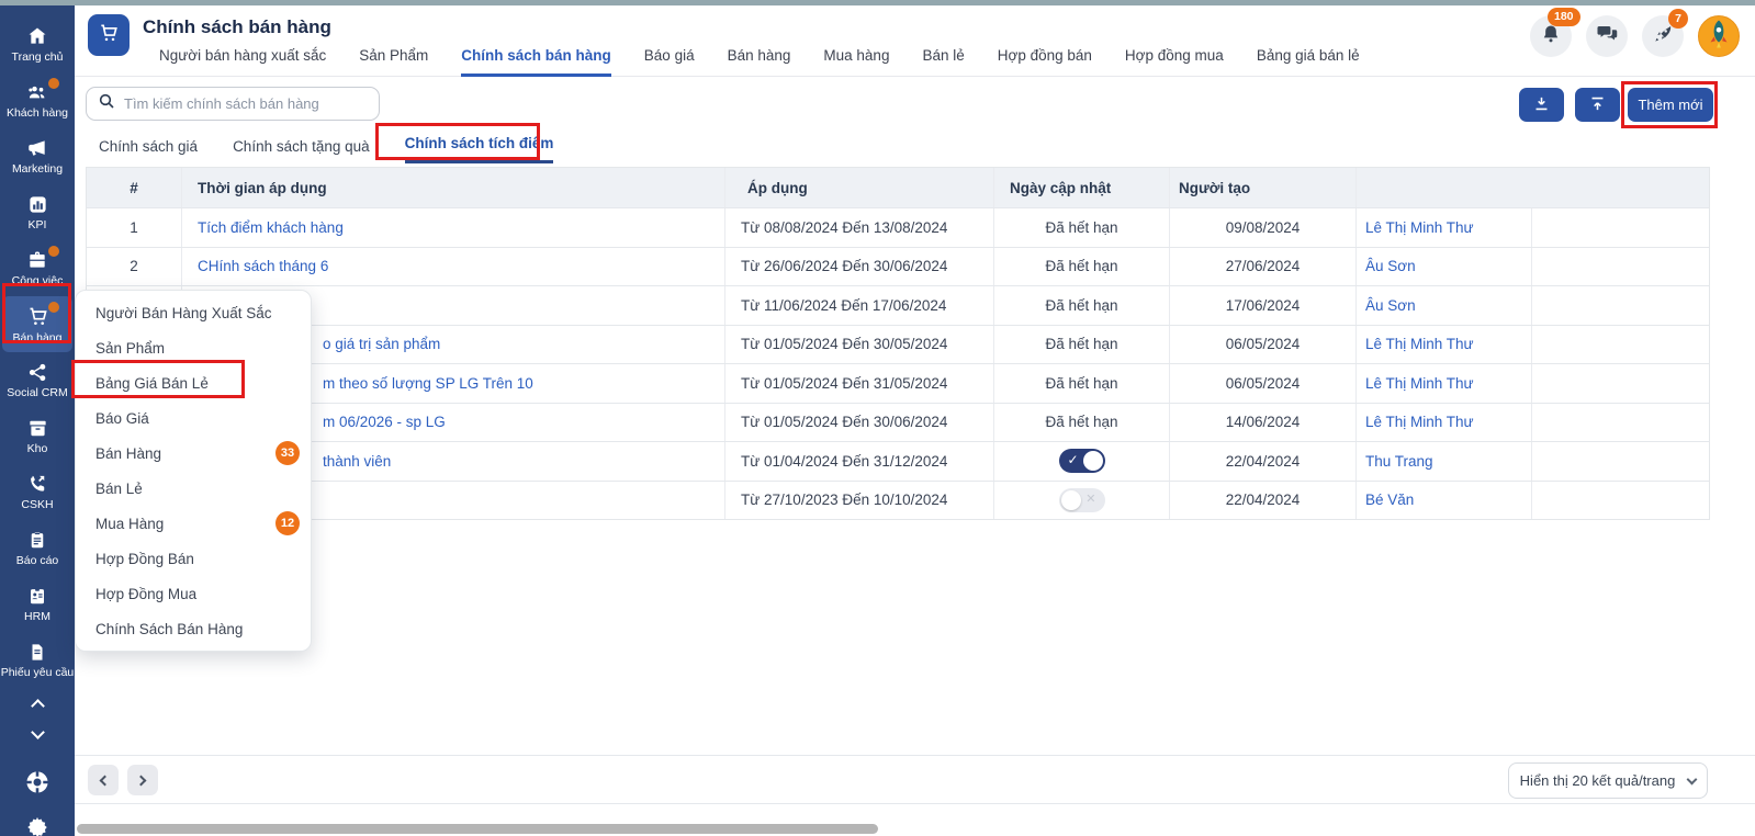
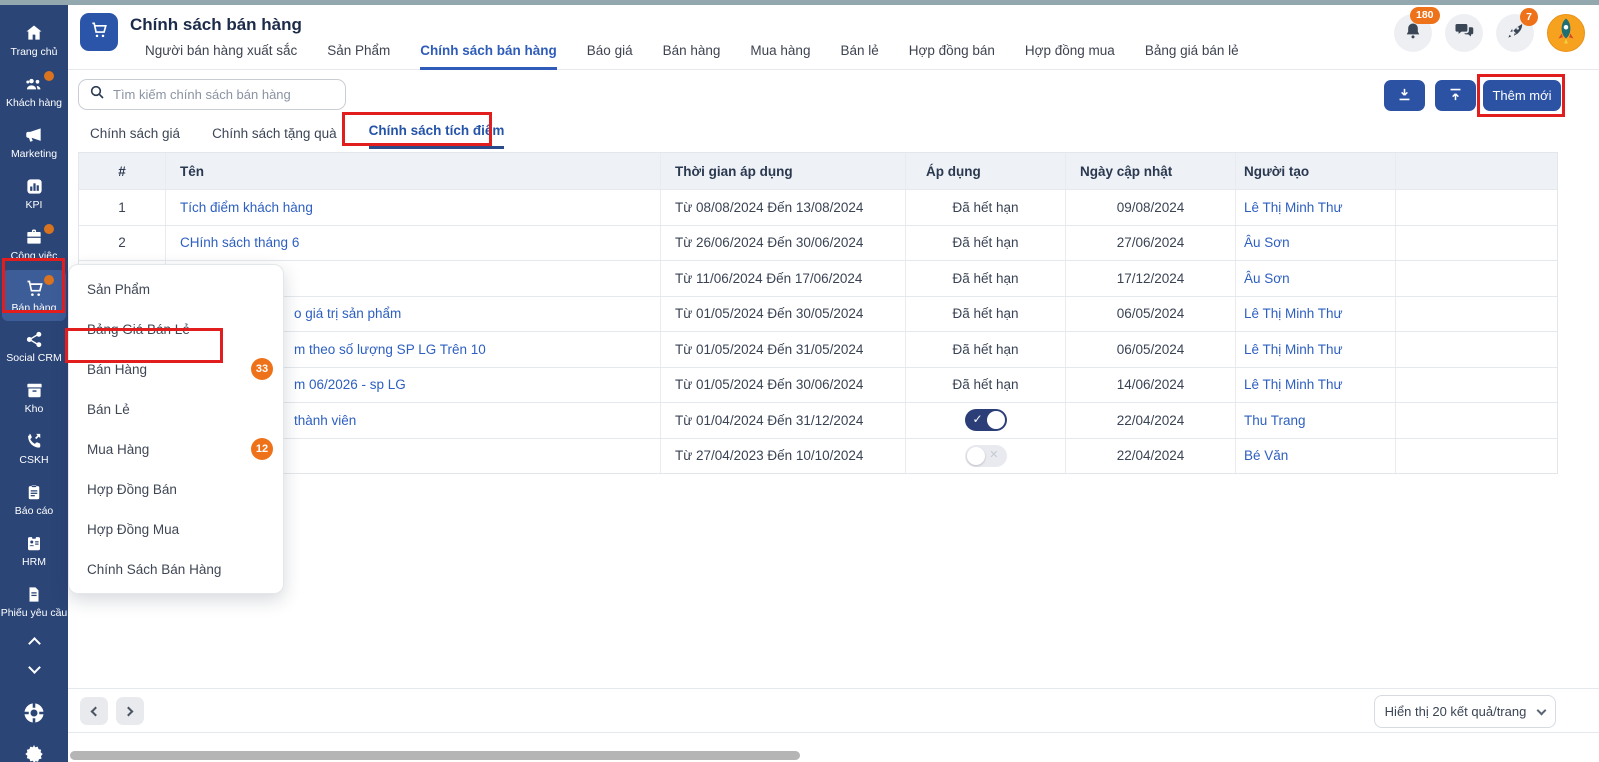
  Trang chủ
  Khách hàng
  Marketing
  KPI
  Công việc
  Bán hàng
  Social CRM
  Kho
  CSKH
  Báo cáo
  HRM
  Phiếu yêu cầu
  Chính sách bán hàng
  Người bán hàng xuất sắc
  Sản Phẩm
  Chính sách bán hàng
  Báo giá
  Bán hàng
  Mua hàng
  Bán lẻ
  Hợp đồng bán
  Hợp đồng mua
  Bảng giá bán lẻ
  180
  7
  Tìm kiếm chính sách bán hàng
  Thêm mới
  Chính sách giá
  Chính sách tặng quà
  Chính sách tích điểm
  #
+ Tên
  Thời gian áp dụng
  Áp dụng
  Ngày cập nhật
  Người tạo
  1
  Tích điểm khách hàng
  Từ 08/08/2024 Đến 13/08/2024
  Đã hết hạn
  09/08/2024
  Lê Thị Minh Thư
  2
  CHính sách tháng 6
  Từ 26/06/2024 Đến 30/06/2024
  Đã hết hạn
  27/06/2024
  Âu Sơn
  Từ 11/06/2024 Đến 17/06/2024
  Đã hết hạn
- 17/06/2024
+ 17/12/2024
  Âu Sơn
  o giá trị sản phẩm
  Từ 01/05/2024 Đến 30/05/2024
  Đã hết hạn
  06/05/2024
  Lê Thị Minh Thư
  m theo số lượng SP LG Trên 10
  Từ 01/05/2024 Đến 31/05/2024
  Đã hết hạn
  06/05/2024
  Lê Thị Minh Thư
  m 06/2026 - sp LG
  Từ 01/05/2024 Đến 30/06/2024
  Đã hết hạn
  14/06/2024
  Lê Thị Minh Thư
  thành viên
  Từ 01/04/2024 Đến 31/12/2024
  22/04/2024
  Thu Trang
- Từ 27/10/2023 Đến 10/10/2024
+ Từ 27/04/2023 Đến 10/10/2024
  22/04/2024
  Bé Văn
  Hiển thị 20 kết quả/trang
- Người Bán Hàng Xuất Sắc
  Sản Phẩm
  Bảng Giá Bán Lẻ
- Báo Giá
  Bán Hàng
  33
  Bán Lẻ
  Mua Hàng
  12
  Hợp Đồng Bán
  Hợp Đồng Mua
  Chính Sách Bán Hàng
